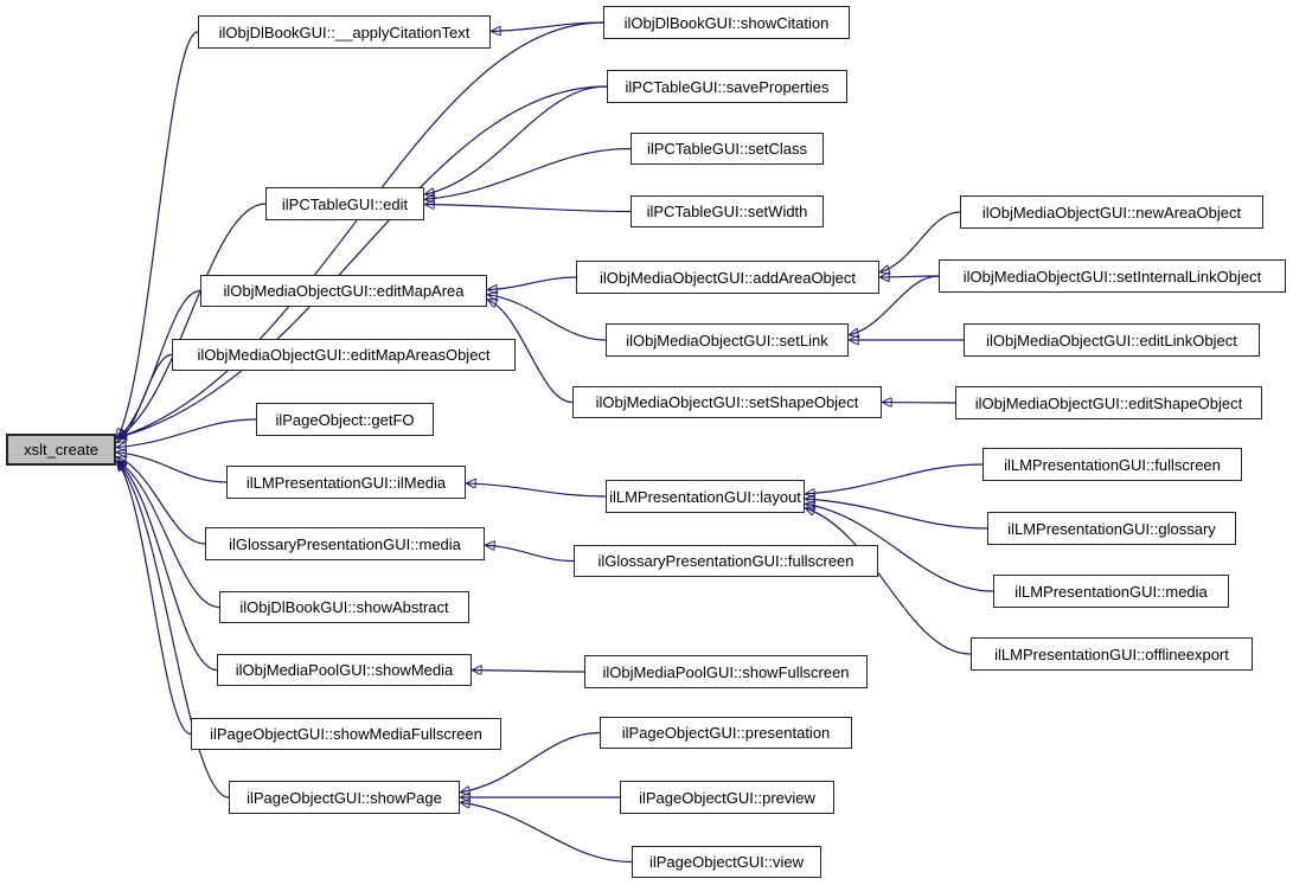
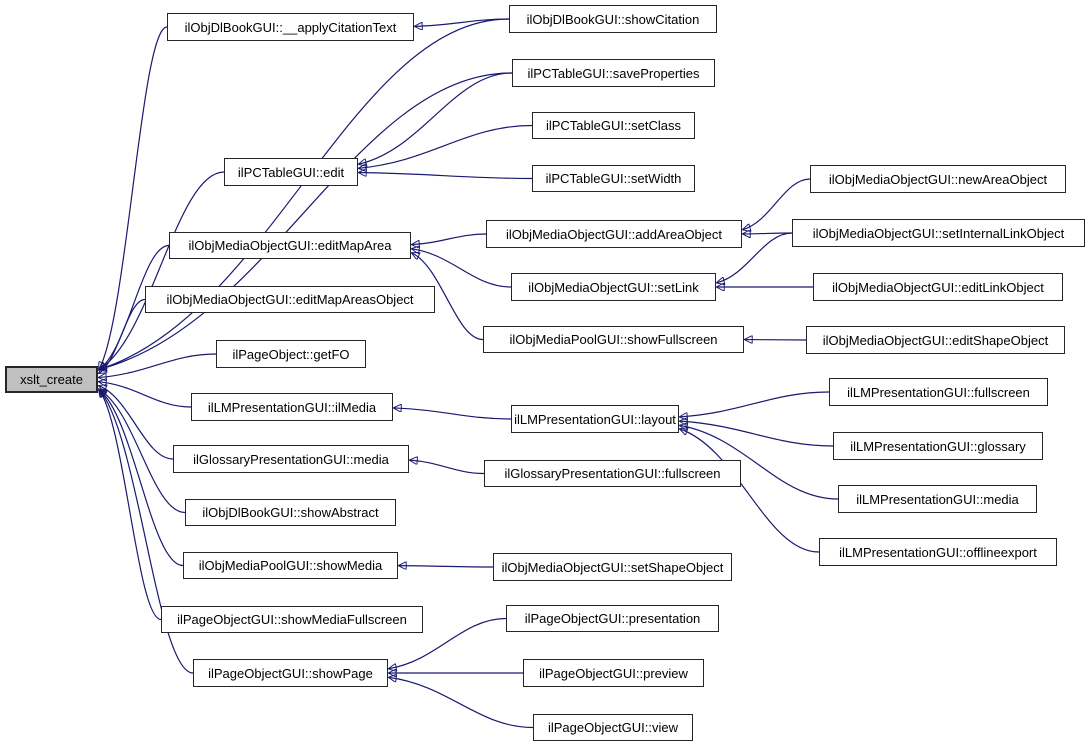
  xslt_create
  ilObjDlBookGUI::__applyCitationText
  ilObjDlBookGUI::showCitation
  ilPCTableGUI::saveProperties
  ilPCTableGUI::setClass
  ilPCTableGUI::edit
  ilPCTableGUI::setWidth
  ilObjMediaObjectGUI::newAreaObject
  ilObjMediaObjectGUI::editMapArea
  ilObjMediaObjectGUI::addAreaObject
  ilObjMediaObjectGUI::setInternalLinkObject
  ilObjMediaObjectGUI::setLink
  ilObjMediaObjectGUI::editLinkObject
  ilObjMediaObjectGUI::editMapAreasObject
- ilObjMediaObjectGUI::setShapeObject
+ ilObjMediaPoolGUI::showFullscreen
  ilObjMediaObjectGUI::editShapeObject
  ilPageObject::getFO
  ilLMPresentationGUI::ilMedia
  ilLMPresentationGUI::layout
  ilLMPresentationGUI::fullscreen
  ilLMPresentationGUI::glossary
  ilGlossaryPresentationGUI::media
  ilGlossaryPresentationGUI::fullscreen
  ilLMPresentationGUI::media
  ilObjDlBookGUI::showAbstract
  ilLMPresentationGUI::offlineexport
  ilObjMediaPoolGUI::showMedia
- ilObjMediaPoolGUI::showFullscreen
+ ilObjMediaObjectGUI::setShapeObject
  ilPageObjectGUI::showMediaFullscreen
  ilPageObjectGUI::presentation
  ilPageObjectGUI::showPage
  ilPageObjectGUI::preview
  ilPageObjectGUI::view
